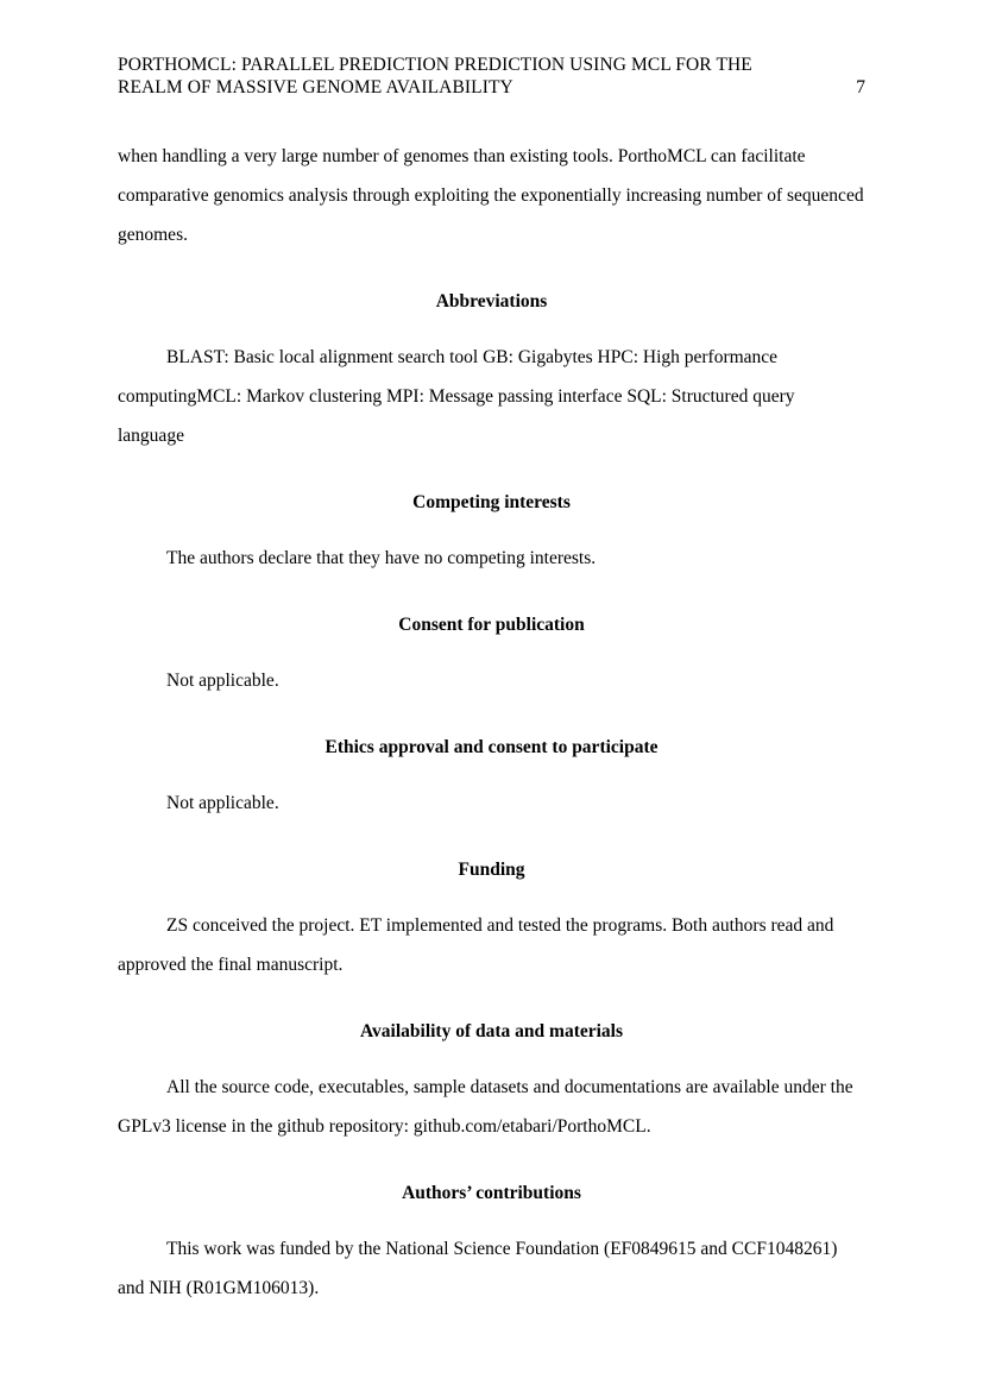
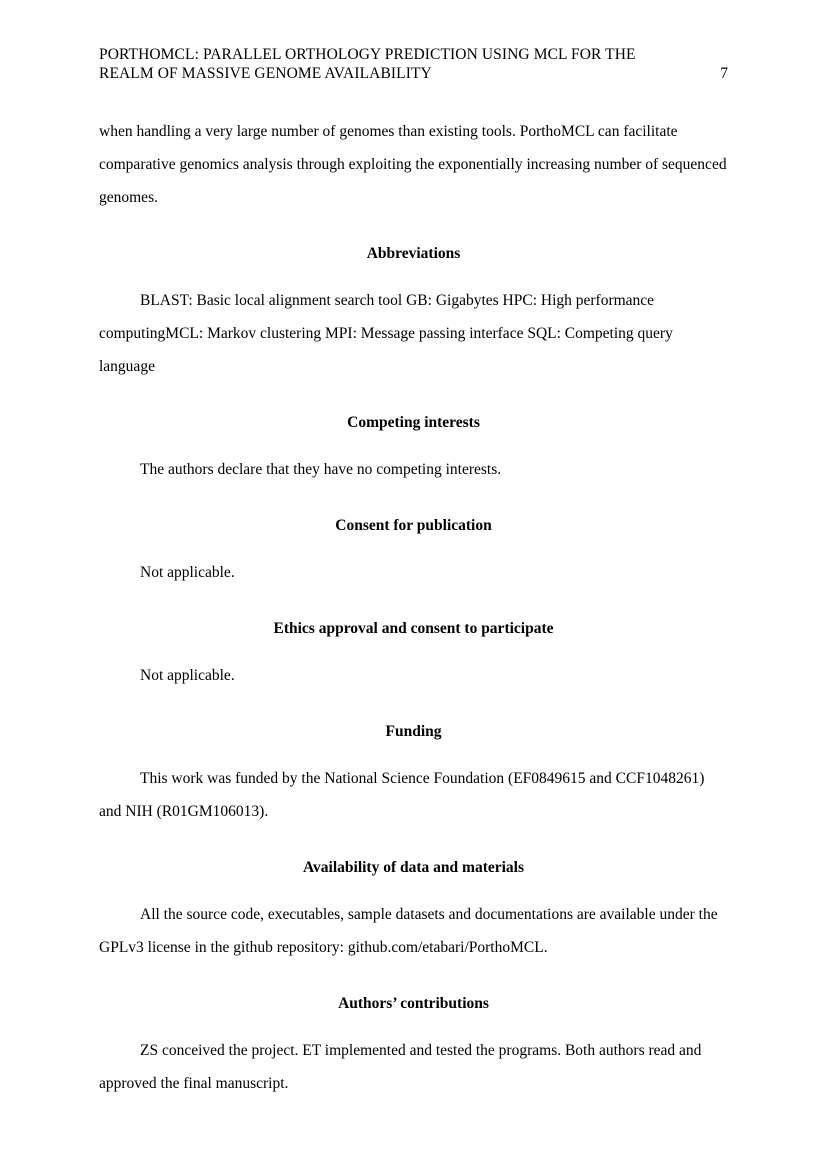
- PORTHOMCL: PARALLEL PREDICTION PREDICTION USING MCL FOR THE
+ PORTHOMCL: PARALLEL ORTHOLOGY PREDICTION USING MCL FOR THE
  REALM OF MASSIVE GENOME AVAILABILITY
  7
  when handling a very large number of genomes than existing tools. PorthoMCL can facilitate comparative genomics analysis through exploiting the exponentially increasing number of sequenced genomes.
  Abbreviations
- BLAST: Basic local alignment search tool GB: Gigabytes HPC: High performance computingMCL: Markov clustering MPI: Message passing interface SQL: Structured query language
+ BLAST: Basic local alignment search tool GB: Gigabytes HPC: High performance computingMCL: Markov clustering MPI: Message passing interface SQL: Competing query language
  Competing interests
  The authors declare that they have no competing interests.
  Consent for publication
  Not applicable.
  Ethics approval and consent to participate
  Not applicable.
  Funding
- ZS conceived the project. ET implemented and tested the programs. Both authors read and approved the final manuscript.
+ This work was funded by the National Science Foundation (EF0849615 and CCF1048261) and NIH (R01GM106013).
  Availability of data and materials
  All the source code, executables, sample datasets and documentations are available under the GPLv3 license in the github repository: github.com/etabari/PorthoMCL.
  Authors’ contributions
- This work was funded by the National Science Foundation (EF0849615 and CCF1048261) and NIH (R01GM106013).
+ ZS conceived the project. ET implemented and tested the programs. Both authors read and approved the final manuscript.
